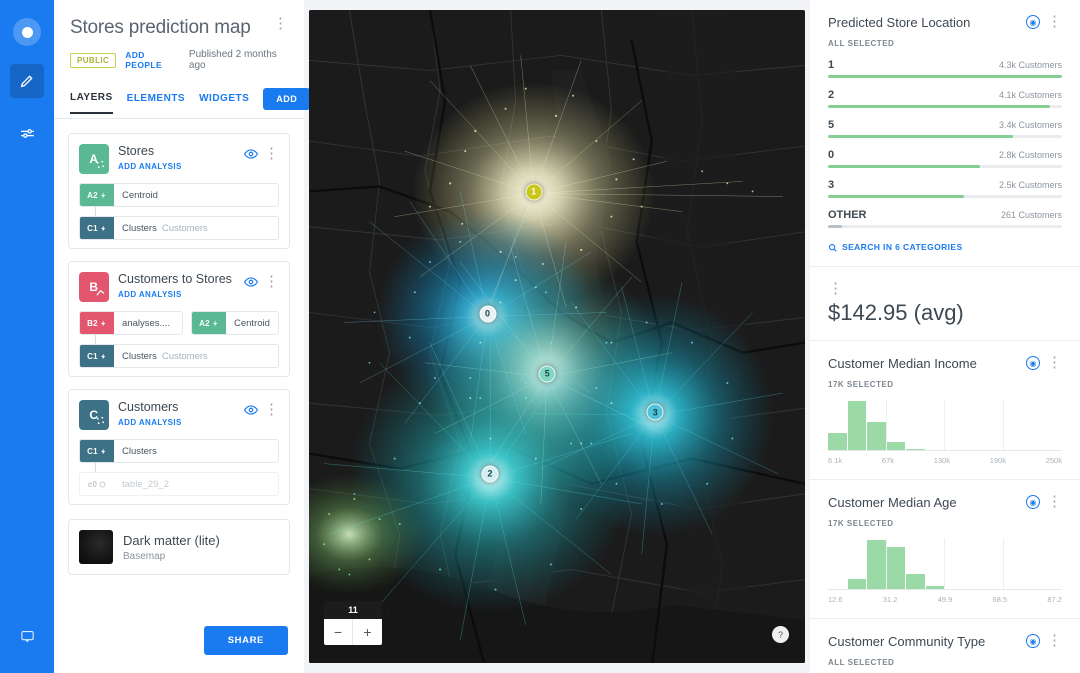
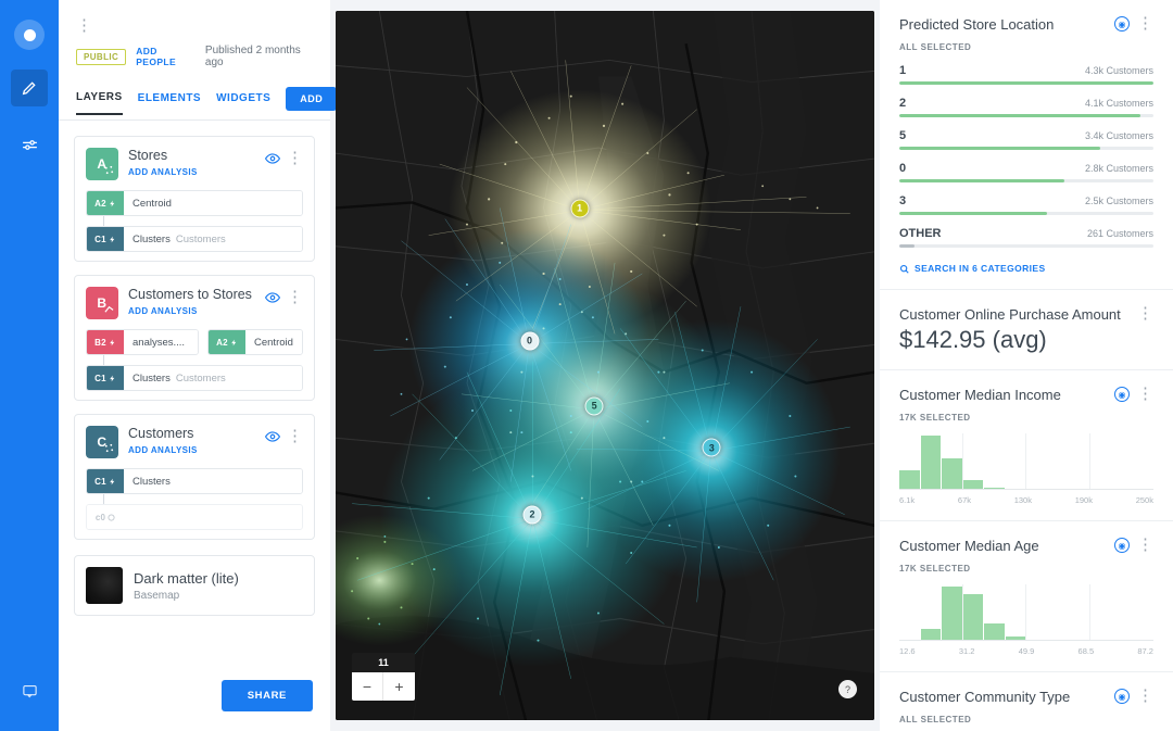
- Stores prediction map
  ⋮
  PUBLIC
  ADD PEOPLE
  Published 2 months ago
  LAYERS
  ELEMENTS
  WIDGETS
  ADD
  A
  Stores
  ADD ANALYSIS
  ⋮
  A2
  Centroid
  C1
  Clusters
  Customers
  B
  Customers to Stores
  ADD ANALYSIS
  ⋮
  B2
  analyses....
  A2
  Centroid
  C1
  Clusters
  Customers
  C
  Customers
  ADD ANALYSIS
  ⋮
  C1
  Clusters
  c0
- table_29_2
  Dark matter (lite)
  Basemap
  SHARE
  1
  0
  5
  3
  2
  11
  −
  +
  ?
  Predicted Store Location
  ◉
  ⋮
  ALL SELECTED
  1
  4.3k Customers
  2
  4.1k Customers
  5
  3.4k Customers
  0
  2.8k Customers
  3
  2.5k Customers
  OTHER
  261 Customers
  SEARCH IN 6 CATEGORIES
+ Customer Online Purchase Amount
  ⋮
  $142.95 (avg)
  Customer Median Income
  ◉
  ⋮
  17K SELECTED
  6.1k
  67k
  130k
  190k
  250k
  Customer Median Age
  ◉
  ⋮
  17K SELECTED
  12.6
  31.2
  49.9
  68.5
  87.2
  Customer Community Type
  ◉
  ⋮
  ALL SELECTED
